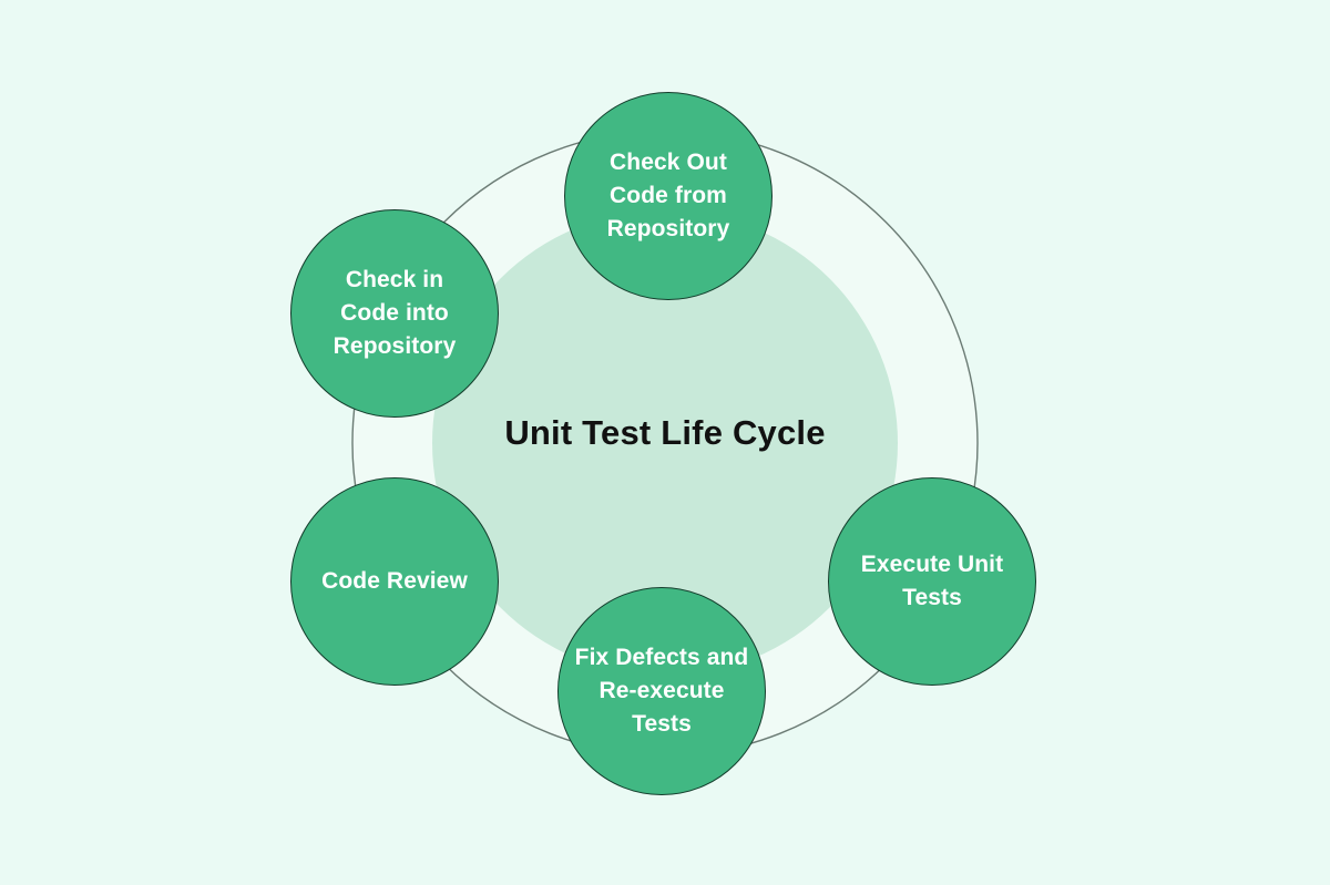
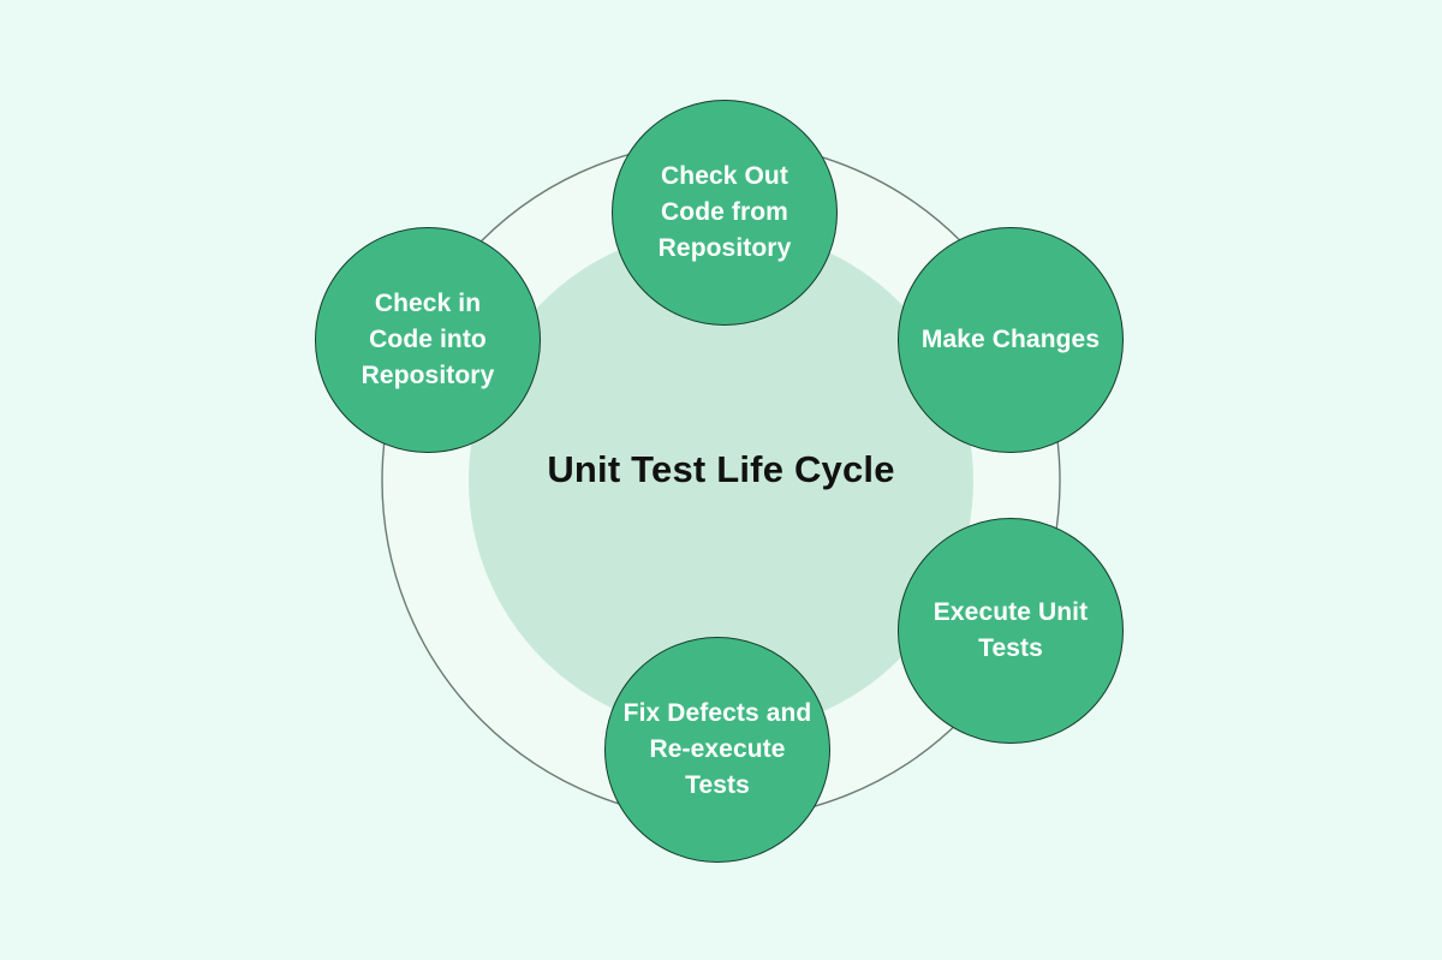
  Check Out
  Code from
  Repository
+ Make Changes
  Execute Unit
  Tests
  Fix Defects and
  Re-execute
  Tests
- Code Review
  Check in
  Code into
  Repository
  Unit Test Life Cycle
